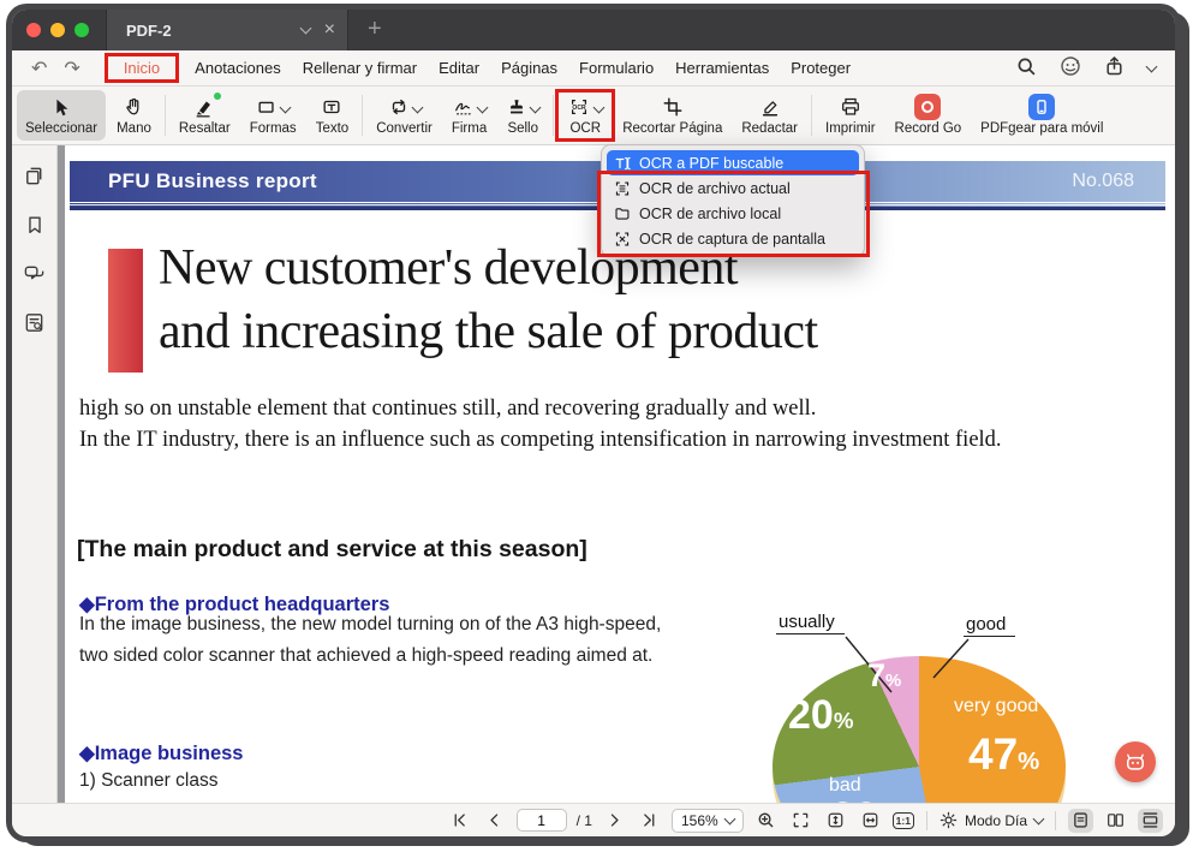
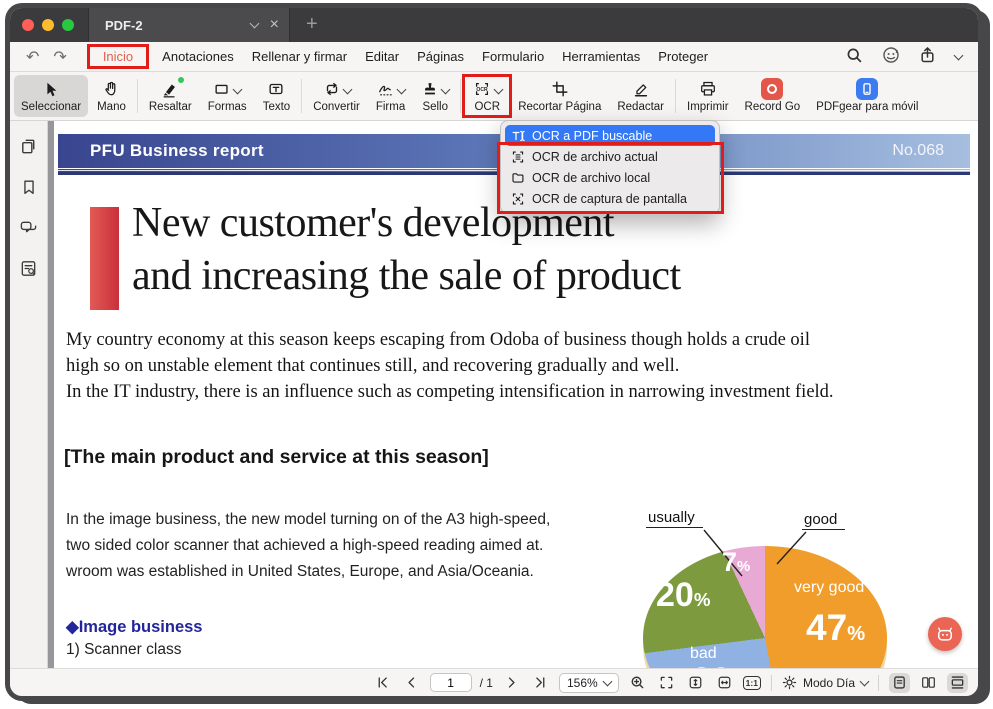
  PDF-2
  ×
  +
  ↶
  ↷
  Inicio
  Anotaciones
  Rellenar y firmar
  Editar
  Páginas
  Formulario
  Herramientas
  Proteger
  Seleccionar
  Mano
  Resaltar
  Formas
  Texto
  Convertir
  Firma
  Sello
  OCR
  Recortar Página
  Redactar
  Imprimir
  Record Go
  PDFgear para móvil
  PFU Business report
  No.068
  New customer's development
  and increasing the sale of product
+ My country economy at this season keeps escaping from Odoba of business though holds a crude oil
  high so on unstable element that continues still, and recovering gradually and well.
  In the IT industry, there is an influence such as competing intensification in narrowing investment field.
  [The main product and service at this season]
- ◆From the product headquarters
  In the image business, the new model turning on of the A3 high-speed,
  two sided color scanner that achieved a high-speed reading aimed at.
+ wroom was established in United States, Europe, and Asia/Oceania.
  ◆Image business
  1) Scanner class
  usually
  good
  7%
  20%
  very good
  47%
  bad
  OCR a PDF buscable
  OCR de archivo actual
  OCR de archivo local
  OCR de captura de pantalla
  1
  / 1
  156%
  1:1
  Modo Día
